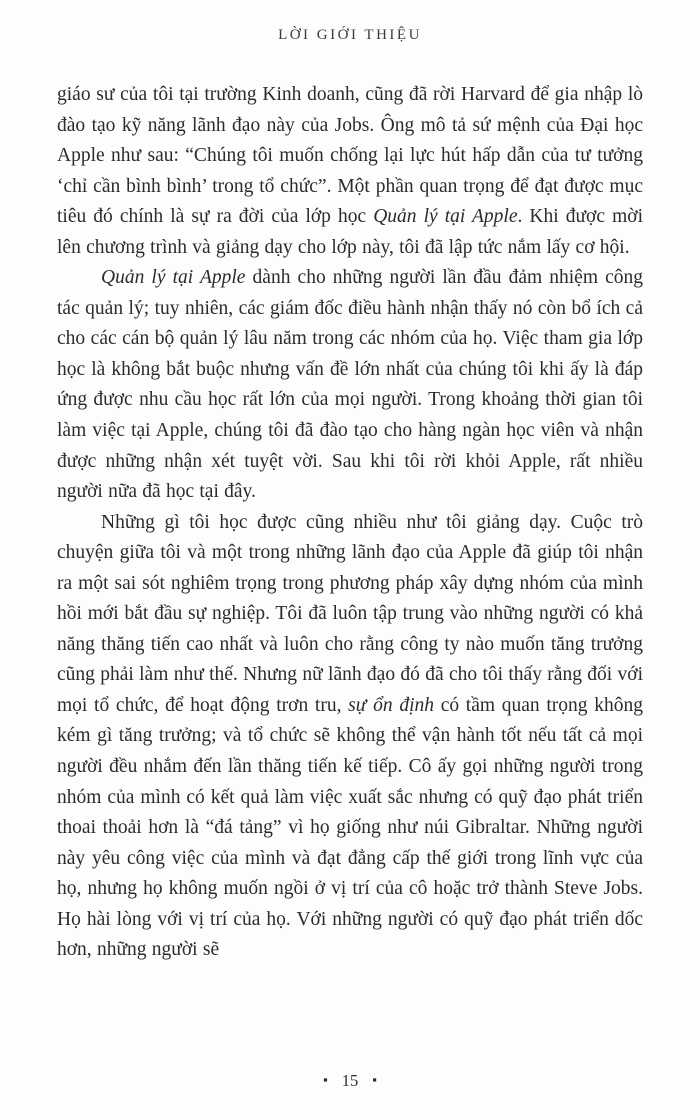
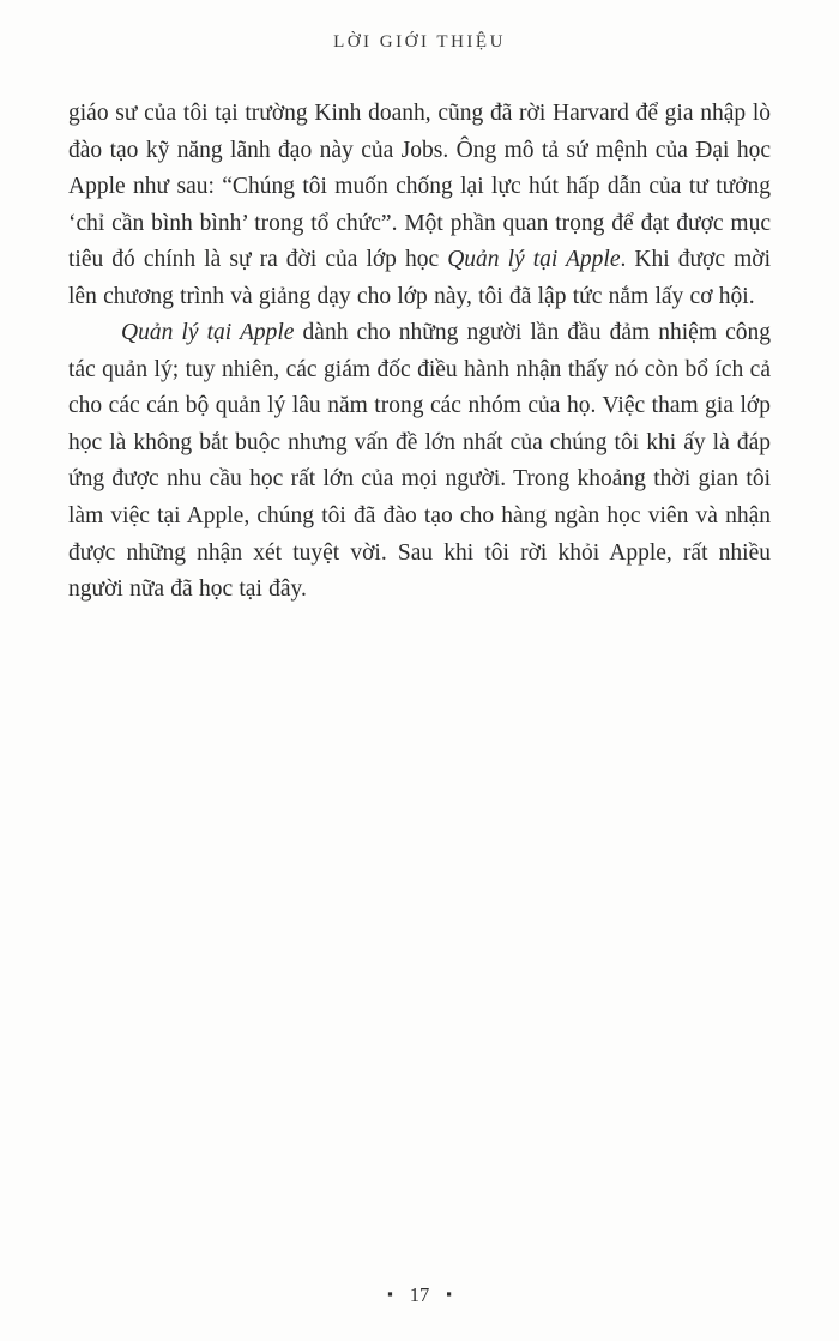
  LỜI GIỚI THIỆU
  giáo sư của tôi tại trường Kinh doanh, cũng đã rời Harvard để gia nhập lò đào tạo kỹ năng lãnh đạo này của Jobs. Ông mô tả sứ mệnh của Đại học Apple như sau: “Chúng tôi muốn chống lại lực hút hấp dẫn của tư tưởng ‘chỉ cần bình bình’ trong tổ chức”. Một phần quan trọng để đạt được mục tiêu đó chính là sự ra đời của lớp học Quản lý tại Apple. Khi được mời lên chương trình và giảng dạy cho lớp này, tôi đã lập tức nắm lấy cơ hội.
  Quản lý tại Apple dành cho những người lần đầu đảm nhiệm công tác quản lý; tuy nhiên, các giám đốc điều hành nhận thấy nó còn bổ ích cả cho các cán bộ quản lý lâu năm trong các nhóm của họ. Việc tham gia lớp học là không bắt buộc nhưng vấn đề lớn nhất của chúng tôi khi ấy là đáp ứng được nhu cầu học rất lớn của mọi người. Trong khoảng thời gian tôi làm việc tại Apple, chúng tôi đã đào tạo cho hàng ngàn học viên và nhận được những nhận xét tuyệt vời. Sau khi tôi rời khỏi Apple, rất nhiều người nữa đã học tại đây.
- Những gì tôi học được cũng nhiều như tôi giảng dạy. Cuộc trò chuyện giữa tôi và một trong những lãnh đạo của Apple đã giúp tôi nhận ra một sai sót nghiêm trọng trong phương pháp xây dựng nhóm của mình hồi mới bắt đầu sự nghiệp. Tôi đã luôn tập trung vào những người có khả năng thăng tiến cao nhất và luôn cho rằng công ty nào muốn tăng trưởng cũng phải làm như thế. Nhưng nữ lãnh đạo đó đã cho tôi thấy rằng đối với mọi tổ chức, để hoạt động trơn tru, sự ổn định có tầm quan trọng không kém gì tăng trưởng; và tổ chức sẽ không thể vận hành tốt nếu tất cả mọi người đều nhắm đến lần thăng tiến kế tiếp. Cô ấy gọi những người trong nhóm của mình có kết quả làm việc xuất sắc nhưng có quỹ đạo phát triển thoai thoải hơn là “đá tảng” vì họ giống như núi Gibraltar. Những người này yêu công việc của mình và đạt đẳng cấp thế giới trong lĩnh vực của họ, nhưng họ không muốn ngồi ở vị trí của cô hoặc trở thành Steve Jobs. Họ hài lòng với vị trí của họ. Với những người có quỹ đạo phát triển dốc hơn, những người sẽ
  ▪
- 15
+ 17
  ▪
